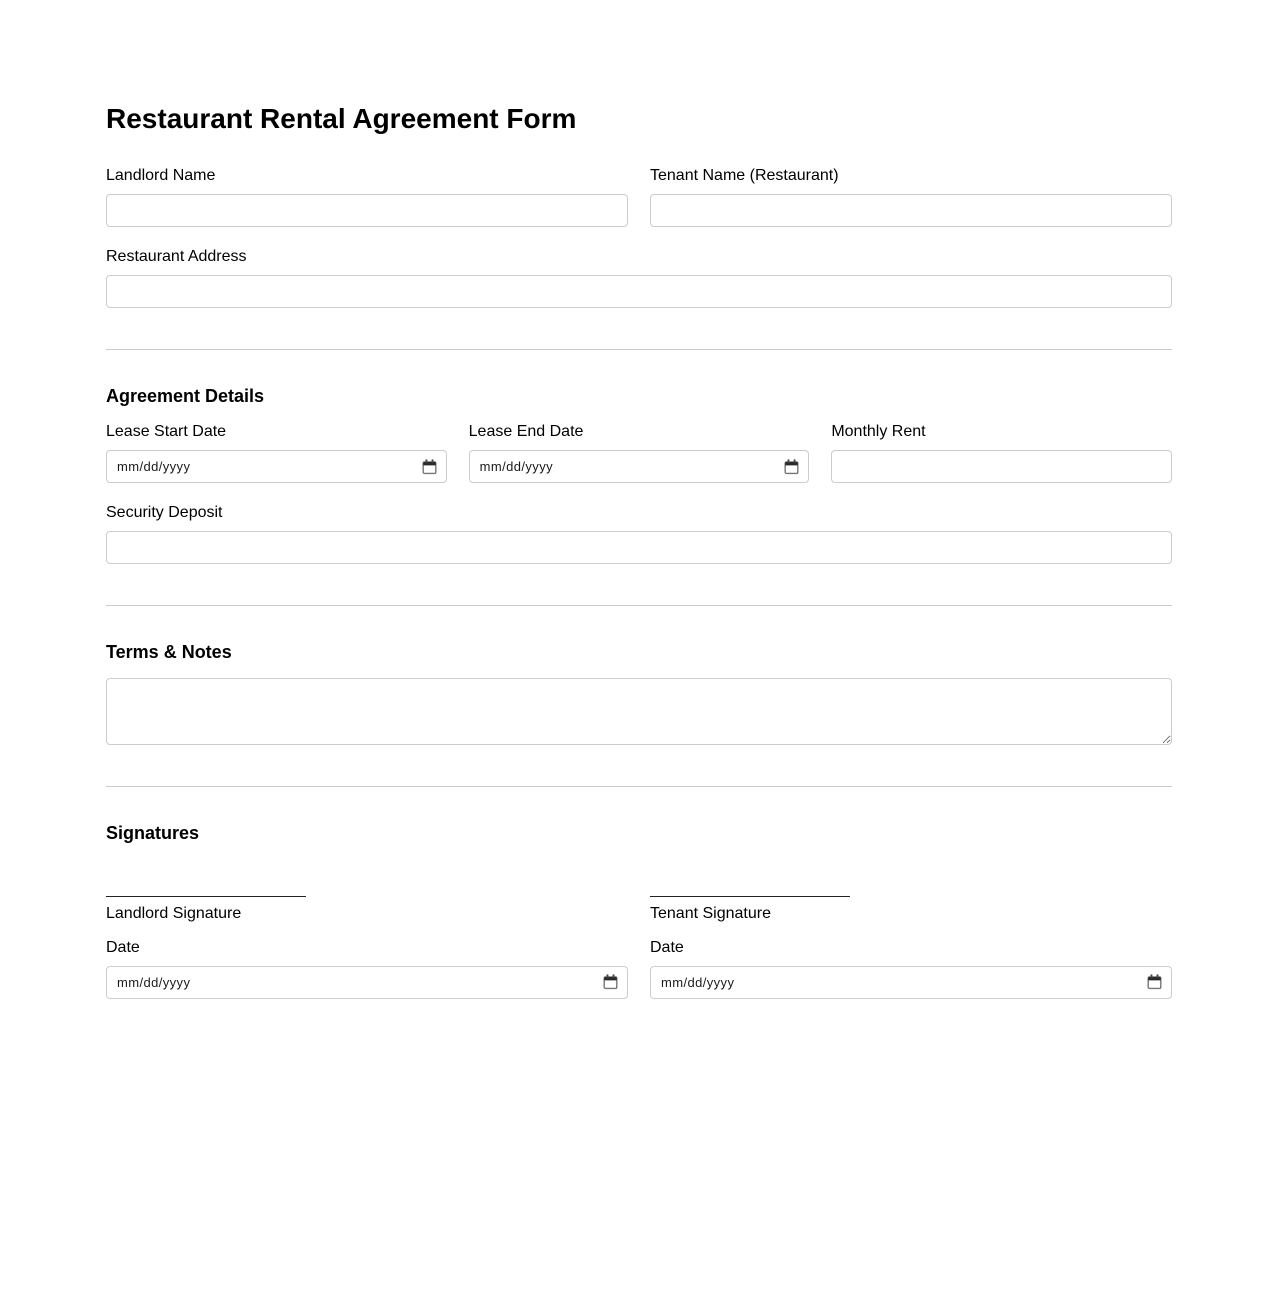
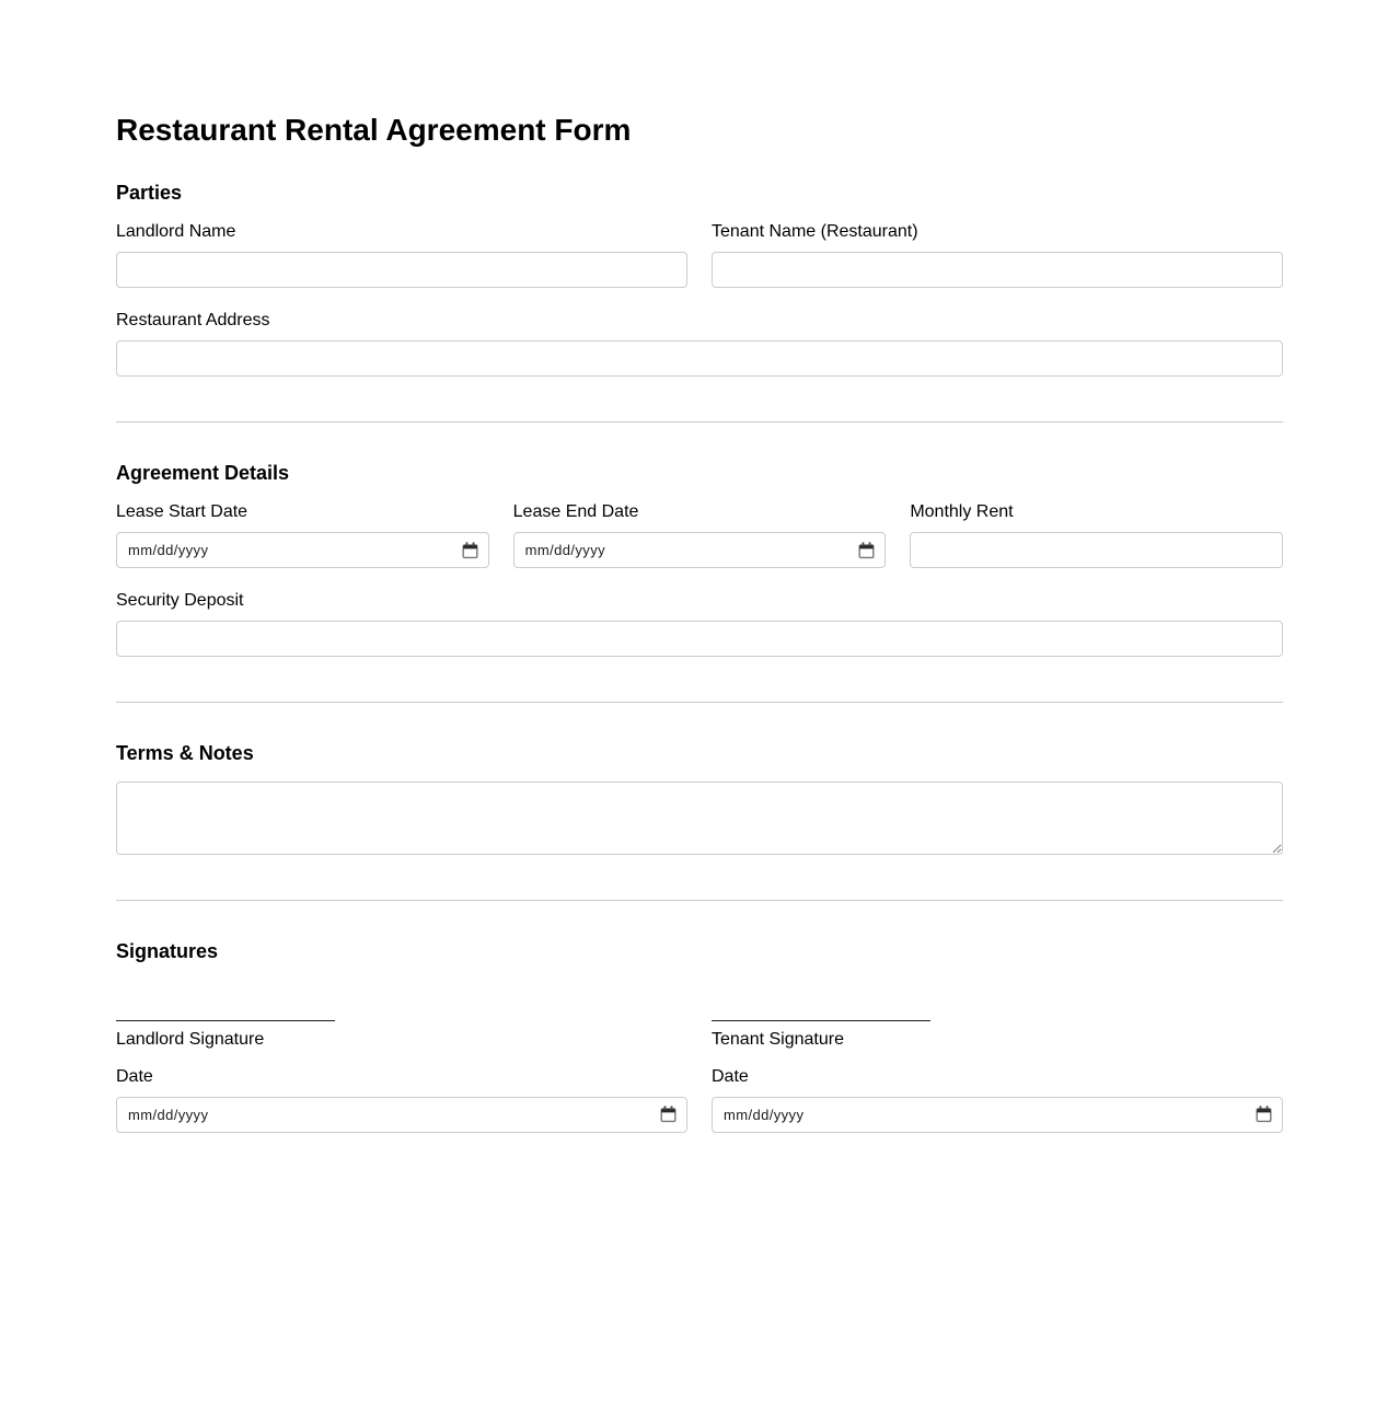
  Restaurant Rental Agreement Form
+ Parties
  Landlord Name
  Tenant Name (Restaurant)
  Restaurant Address
  Agreement Details
  Lease Start Date
  mm/dd/yyyy
  Lease End Date
  mm/dd/yyyy
  Monthly Rent
  Security Deposit
  Terms & Notes
  Signatures
  Landlord Signature
  Date
  mm/dd/yyyy
  Tenant Signature
  Date
  mm/dd/yyyy
